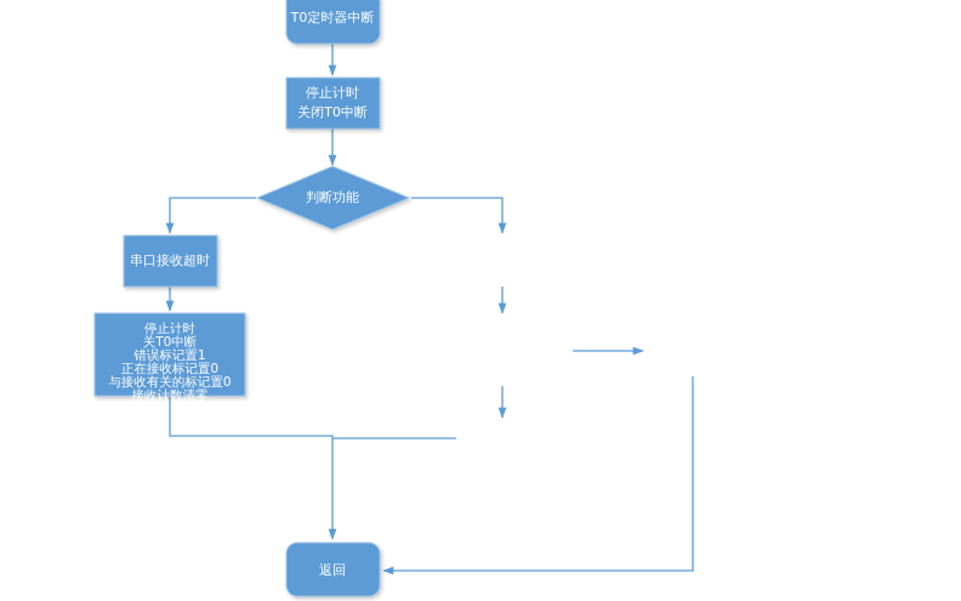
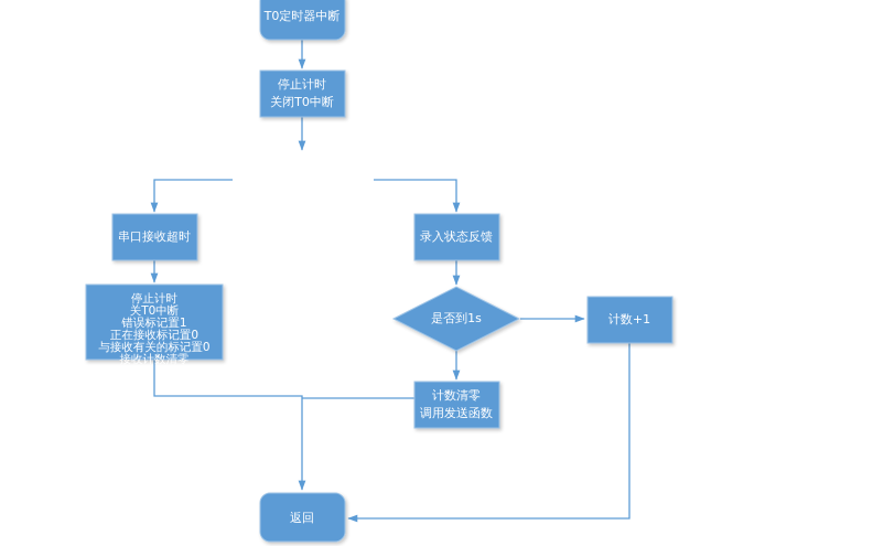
  T0定时器中断
  停止计时
  关闭T0中断
- 判断功能
  串口接收超时
+ 录入状态反馈
  停止计时
  关T0中断
  错误标记置1
  正在接收标记置0
  与接收有关的标记置0
  接收计数清零
+ 是否到1s
+ 计数+1
+ 计数清零
+ 调用发送函数
  返回
